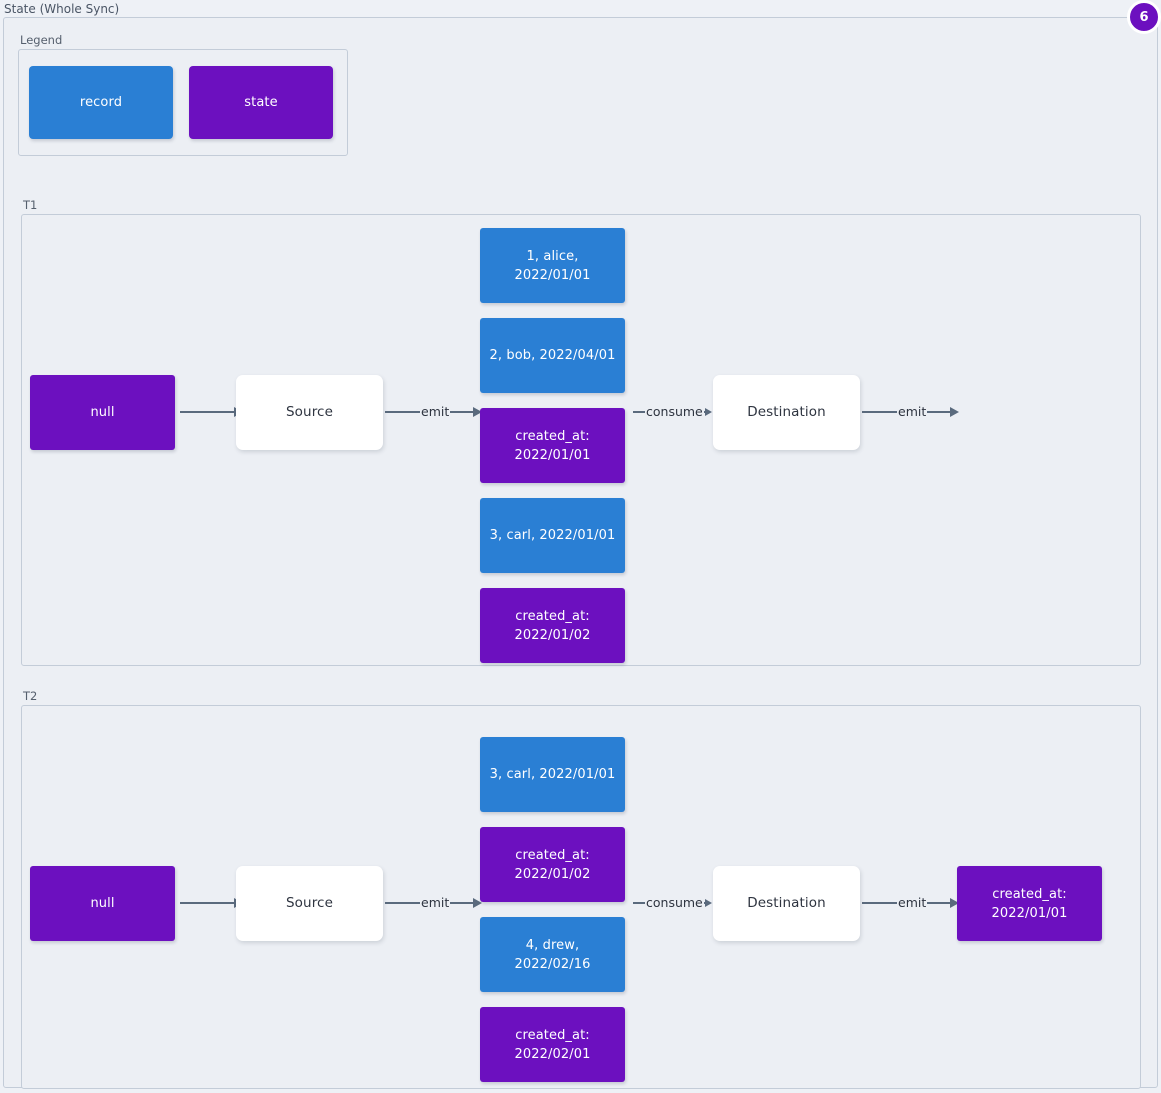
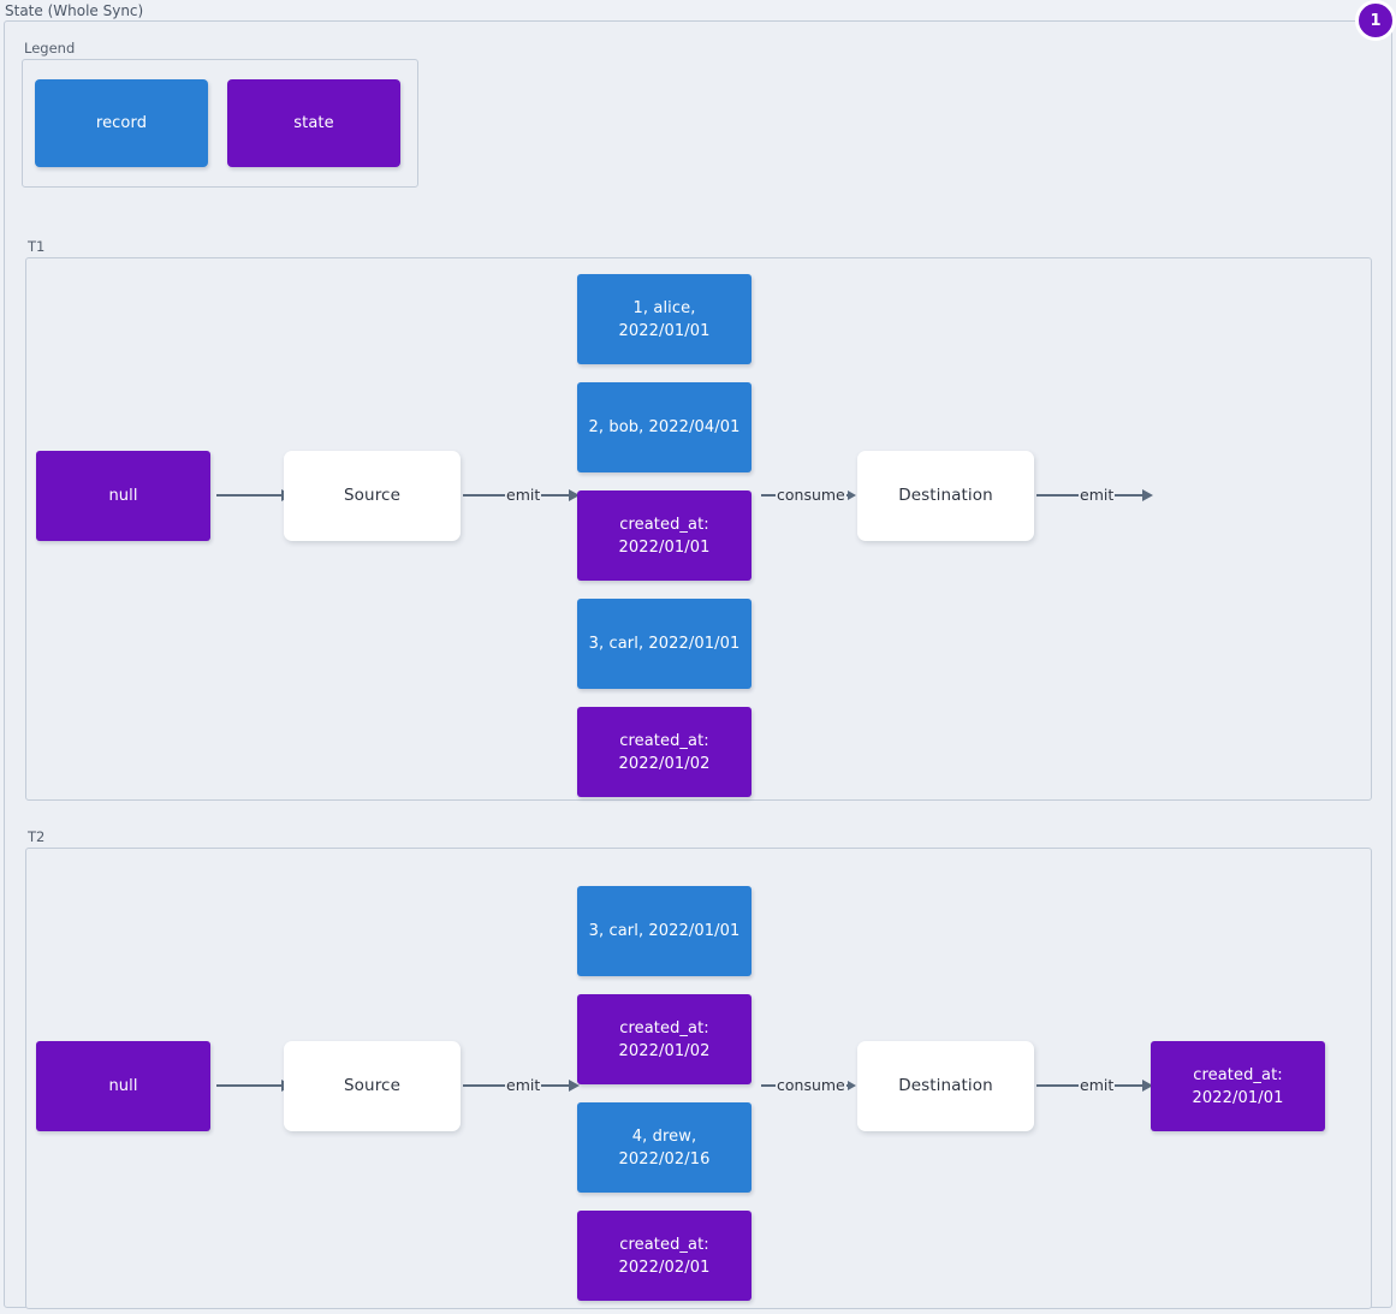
  State (Whole Sync)
- 6
+ 1
  Legend
  record
  state
  T1
  null
  Source
  emit
  1, alice, 2022/01/01
  2, bob, 2022/04/01
  created_at:
  2022/01/01
  3, carl, 2022/01/01
  created_at:
  2022/01/02
  consume
  Destination
  emit
  T2
  null
  Source
  emit
  3, carl, 2022/01/01
  created_at:
  2022/01/02
  4, drew, 2022/02/16
  created_at:
  2022/02/01
  consume
  Destination
  emit
  created_at:
  2022/01/01
